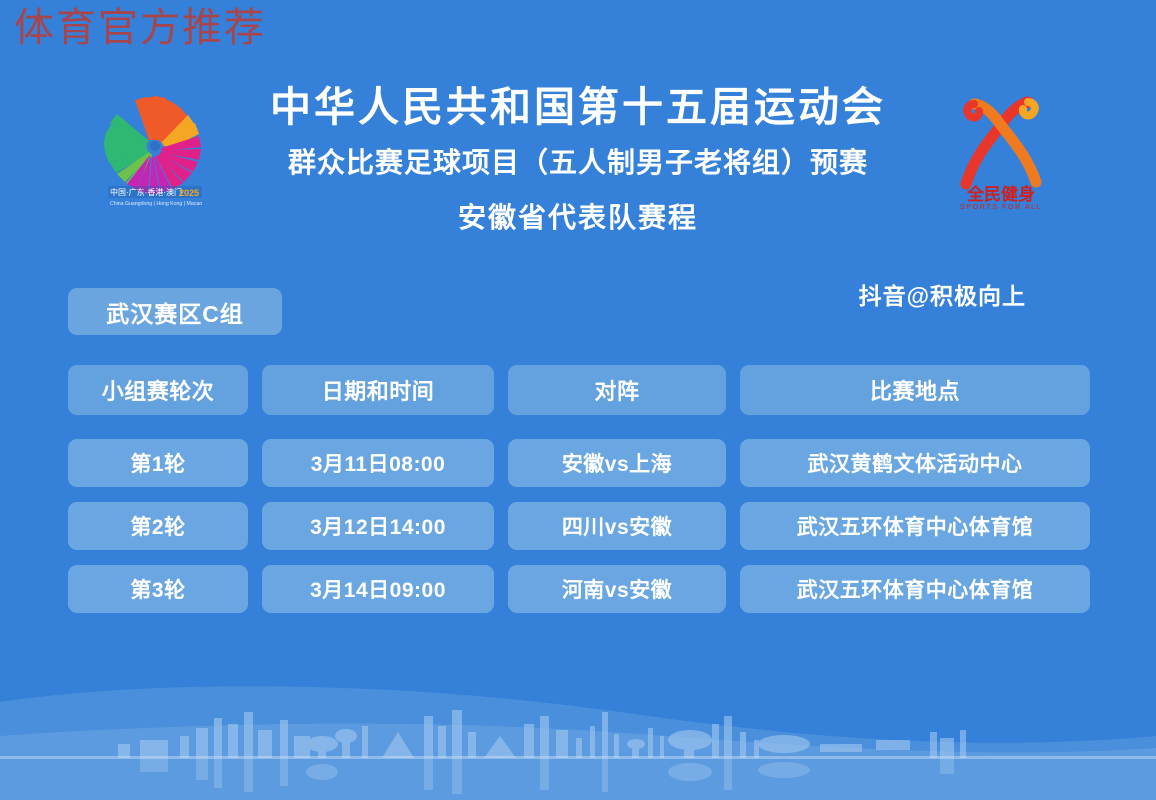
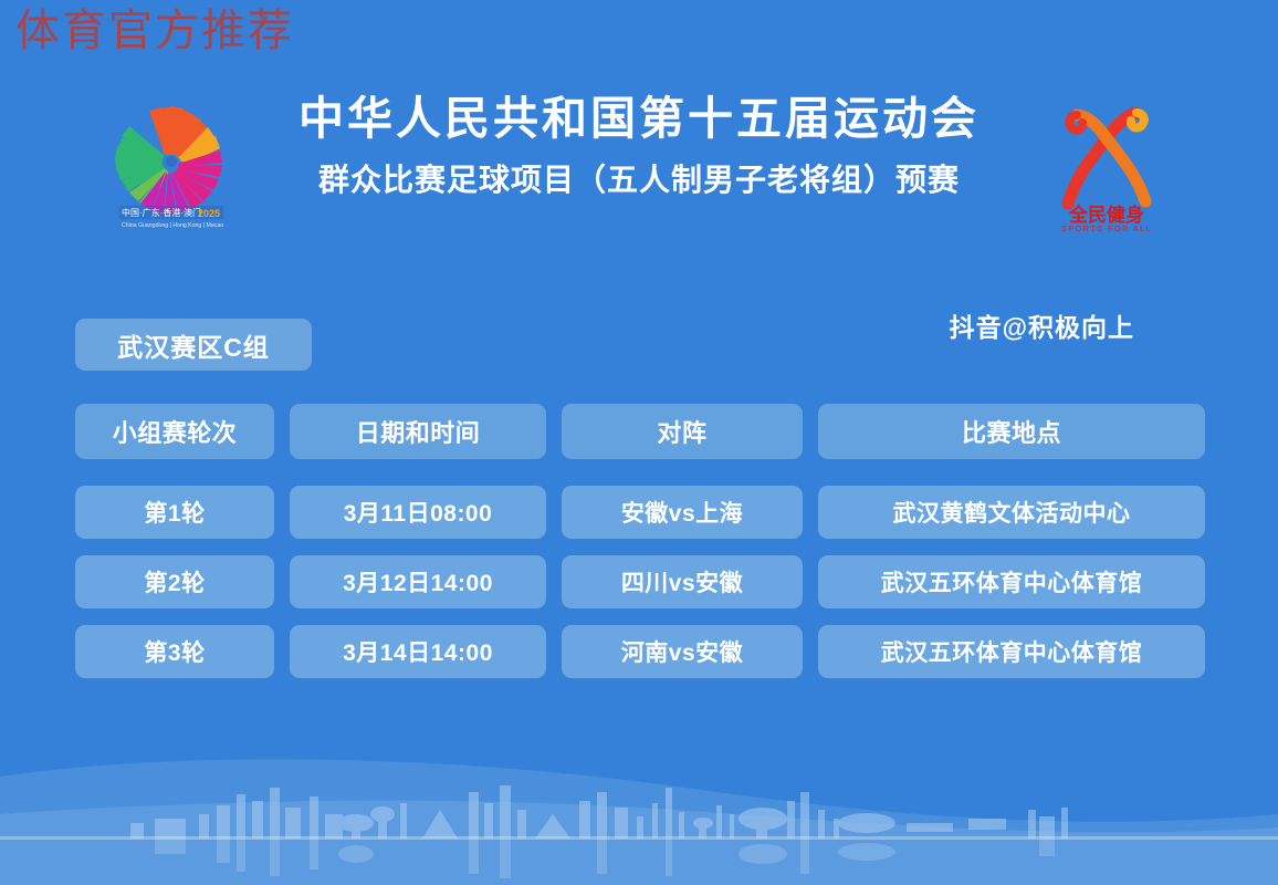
  体育官方推荐
  中国·广东·香港·澳门
  2025
  中华人民共和国第十五届运动会
  群众比赛足球项目（五人制男子老将组）预赛
- 安徽省代表队赛程
  全民健身
  SPORTS FOR ALL
  武汉赛区C组
  抖音@积极向上
  小组赛轮次
  日期和时间
  对阵
  比赛地点
  第1轮
  3月11日08:00
  安徽vs上海
  武汉黄鹤文体活动中心
  第2轮
  3月12日14:00
  四川vs安徽
  武汉五环体育中心体育馆
  第3轮
- 3月14日09:00
+ 3月14日14:00
  河南vs安徽
  武汉五环体育中心体育馆
